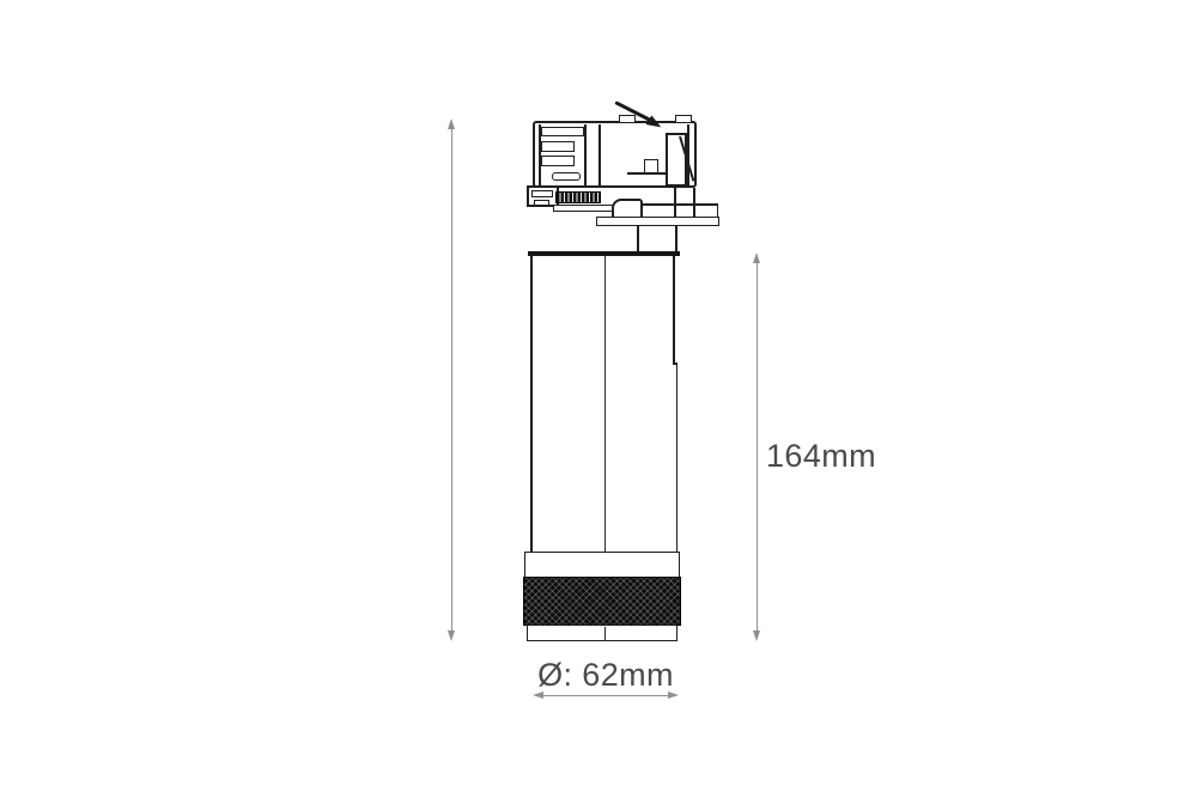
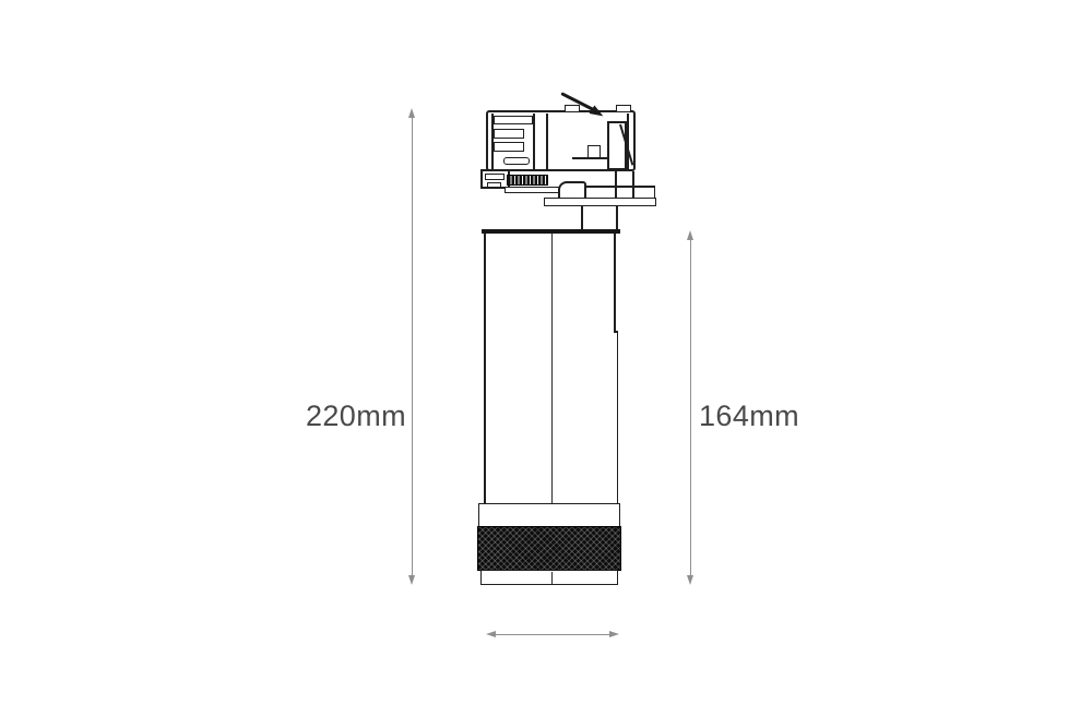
+ 220mm
  164mm
- Ø: 62mm
